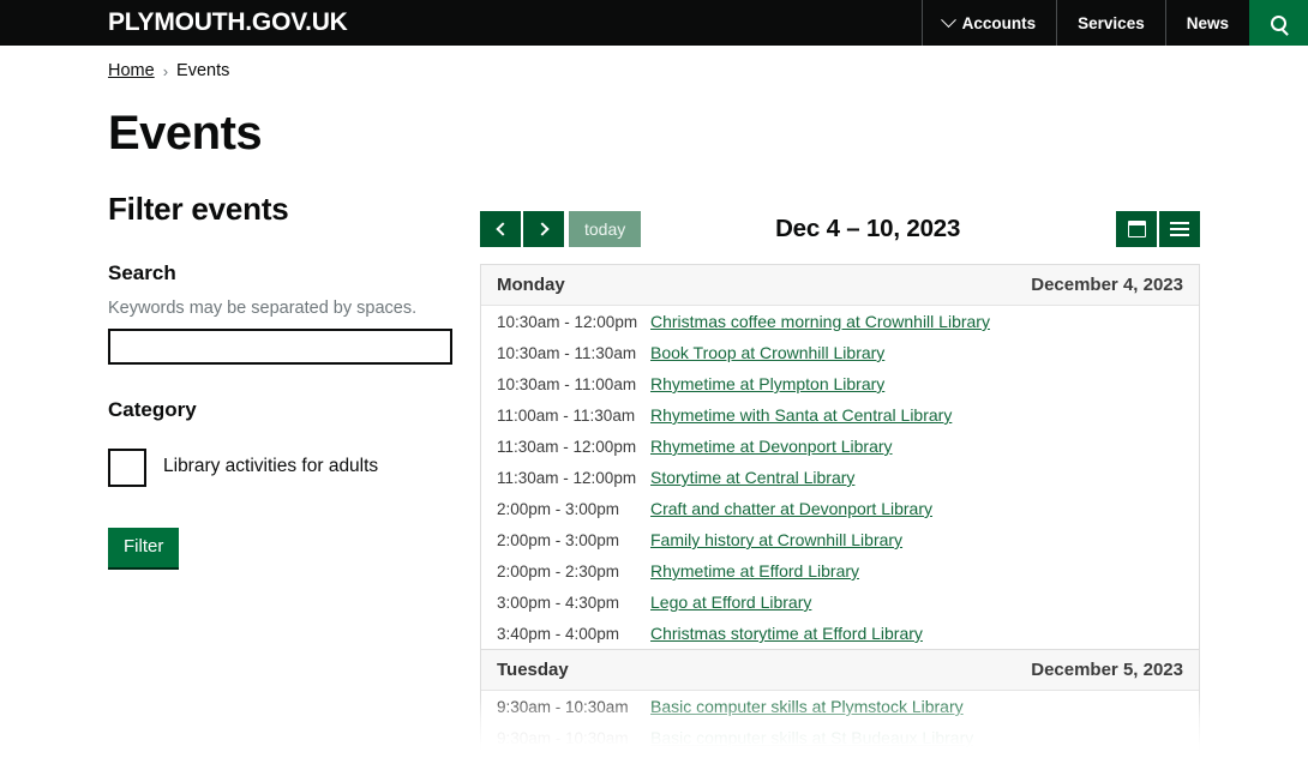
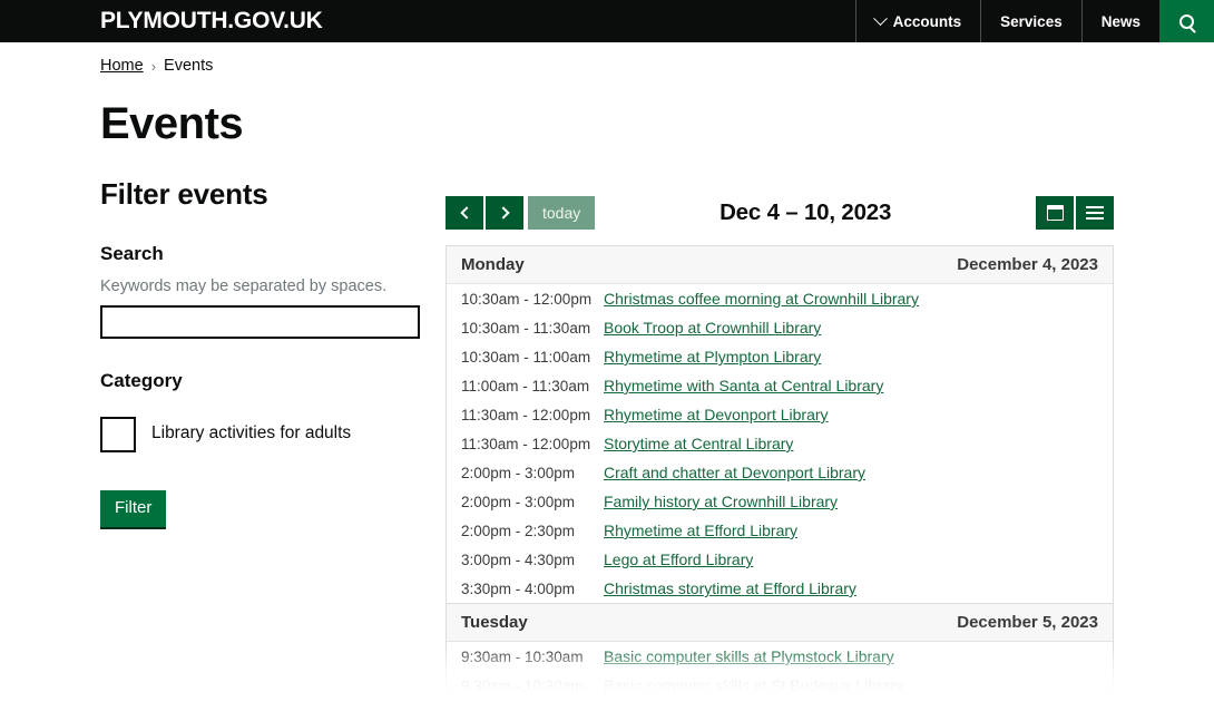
  PLYMOUTH.GOV.UK
  Accounts
  Services
  News
  Home
  ›
  Events
  Events
  Filter events
  Search
  Keywords may be separated by spaces.
  Category
  Library activities for adults
  Filter
  today
  Dec 4 – 10, 2023
  Monday
  December 4, 2023
  10:30am - 12:00pm
  Christmas coffee morning at Crownhill Library
  10:30am - 11:30am
  Book Troop at Crownhill Library
  10:30am - 11:00am
  Rhymetime at Plympton Library
  11:00am - 11:30am
  Rhymetime with Santa at Central Library
  11:30am - 12:00pm
  Rhymetime at Devonport Library
  11:30am - 12:00pm
  Storytime at Central Library
  2:00pm - 3:00pm
  Craft and chatter at Devonport Library
  2:00pm - 3:00pm
  Family history at Crownhill Library
  2:00pm - 2:30pm
  Rhymetime at Efford Library
  3:00pm - 4:30pm
  Lego at Efford Library
- 3:40pm - 4:00pm
+ 3:30pm - 4:00pm
  Christmas storytime at Efford Library
  Tuesday
  December 5, 2023
